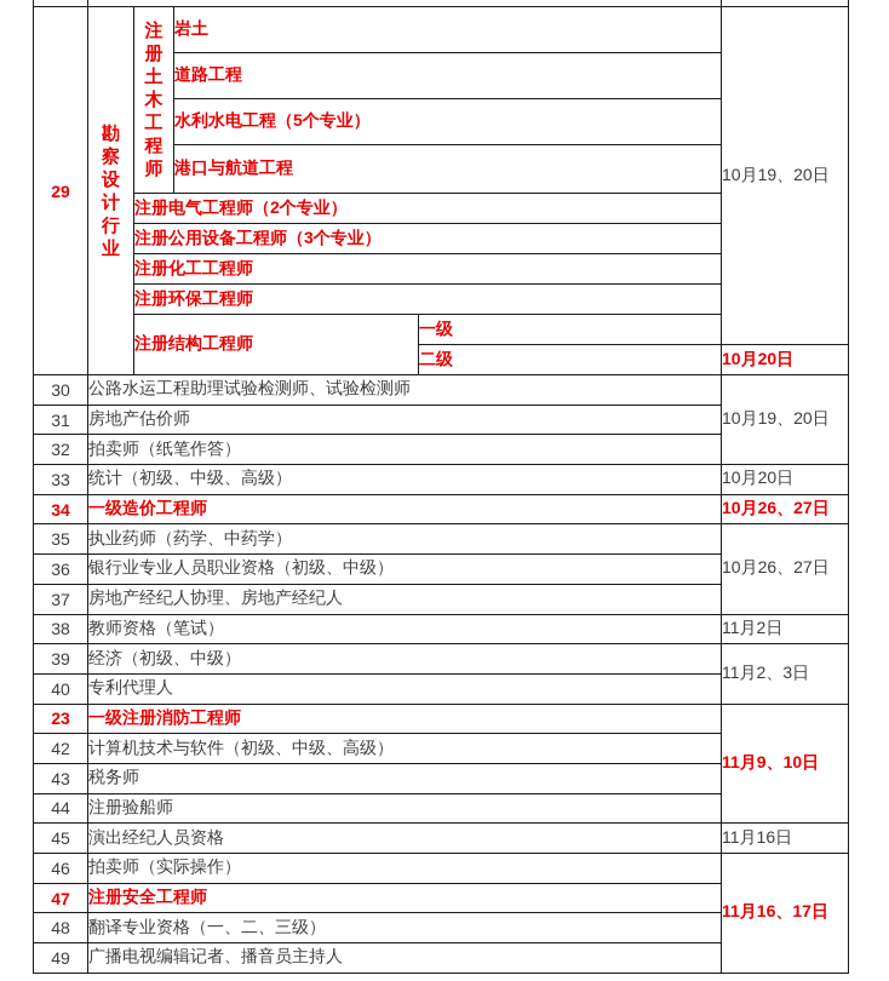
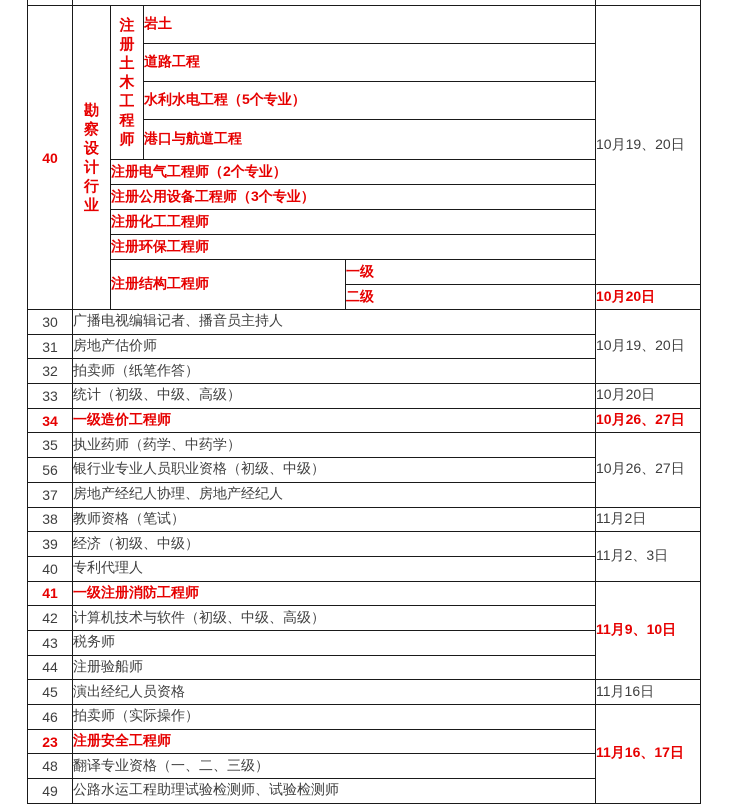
- 29	勘察设计行业	注册土木工程师	岩土	10月19、20日
+ 40	勘察设计行业	注册土木工程师	岩土	10月19、20日
  道路工程
  水利水电工程（5个专业）
  港口与航道工程
  注册电气工程师（2个专业）
  注册公用设备工程师（3个专业）
  注册化工工程师
  注册环保工程师
  注册结构工程师	一级
  二级	10月20日
- 30	公路水运工程助理试验检测师、试验检测师	10月19、20日
+ 30	广播电视编辑记者、播音员主持人	10月19、20日
  31	房地产估价师
  32	拍卖师（纸笔作答）
  33	统计（初级、中级、高级）	10月20日
  34	一级造价工程师	10月26、27日
  35	执业药师（药学、中药学）	10月26、27日
- 36	银行业专业人员职业资格（初级、中级）
+ 56	银行业专业人员职业资格（初级、中级）
  37	房地产经纪人协理、房地产经纪人
  38	教师资格（笔试）	11月2日
  39	经济（初级、中级）	11月2、3日
  40	专利代理人
- 23	一级注册消防工程师	11月9、10日
+ 41	一级注册消防工程师	11月9、10日
  42	计算机技术与软件（初级、中级、高级）
  43	税务师
  44	注册验船师
  45	演出经纪人员资格	11月16日
  46	拍卖师（实际操作）	11月16、17日
- 47	注册安全工程师
+ 23	注册安全工程师
  48	翻译专业资格（一、二、三级）
- 49	广播电视编辑记者、播音员主持人
+ 49	公路水运工程助理试验检测师、试验检测师
